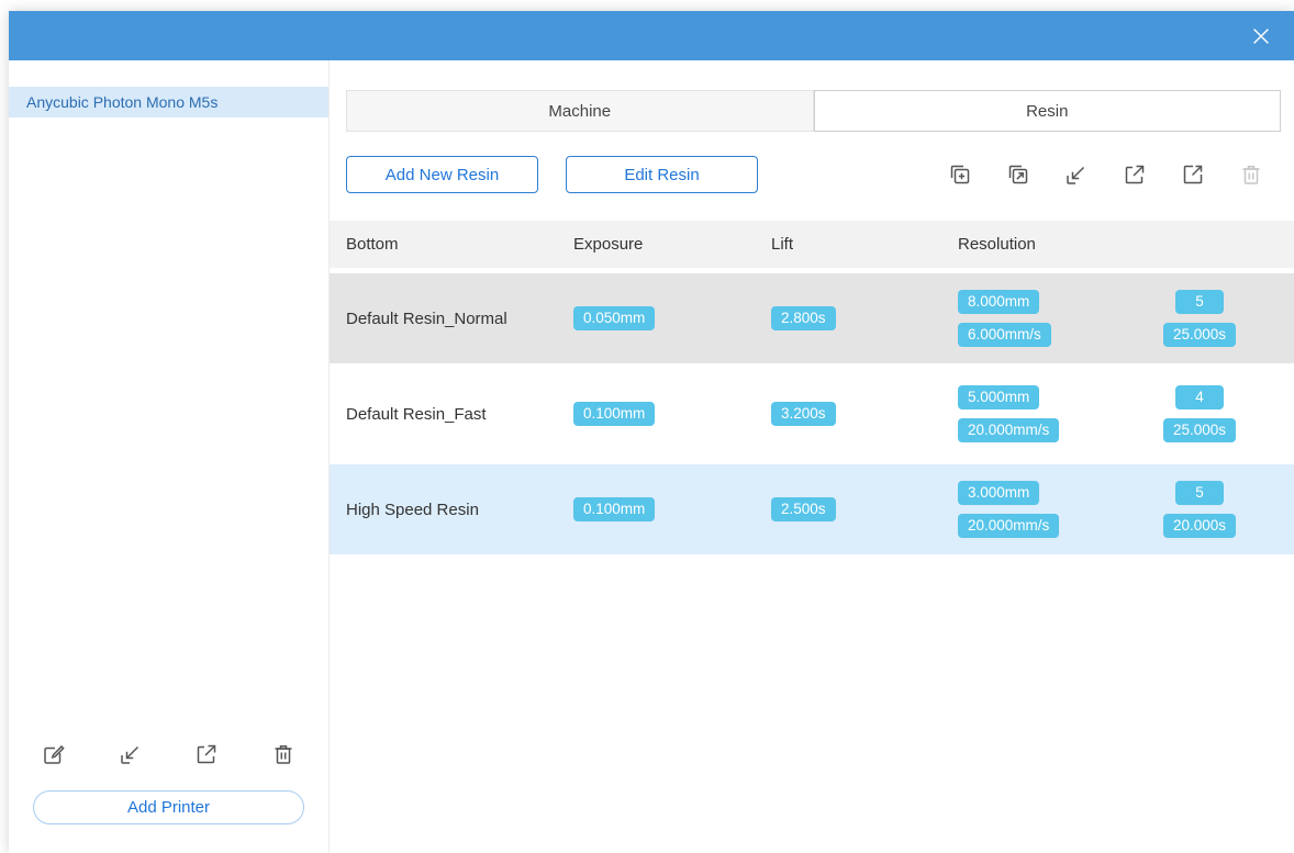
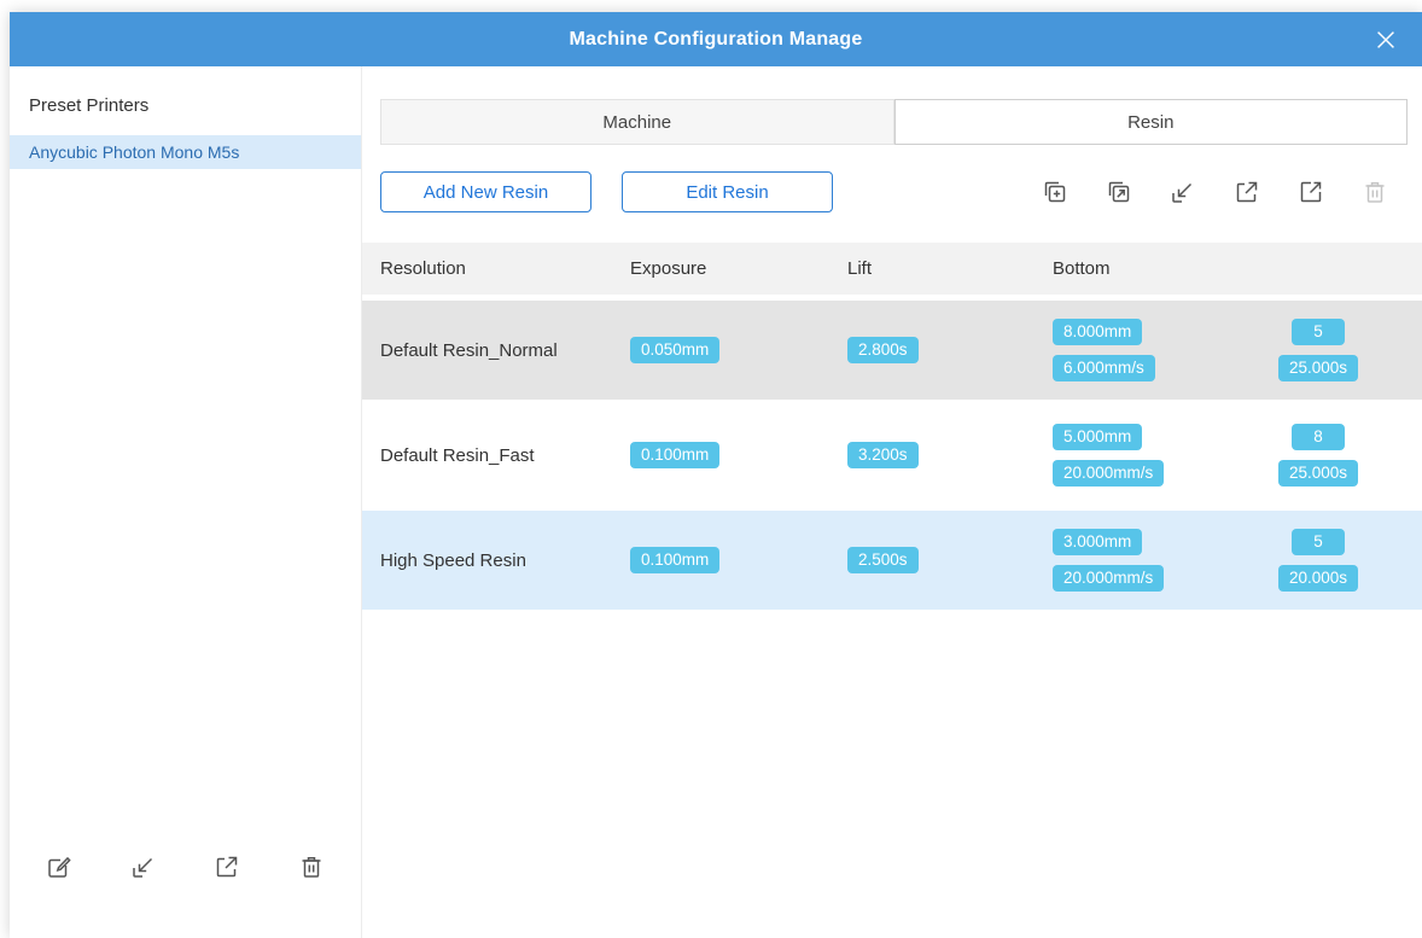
+ Machine Configuration Manage
+ Preset Printers
  Anycubic Photon Mono M5s
- Add Printer
  Machine
  Resin
  Add New Resin
  Edit Resin
- Bottom
+ Resolution
  Exposure
  Lift
- Resolution
+ Bottom
  Default Resin_Normal
  0.050mm
  2.800s
  8.000mm
  6.000mm/s
  5
  25.000s
  Default Resin_Fast
  0.100mm
  3.200s
  5.000mm
  20.000mm/s
- 4
+ 8
  25.000s
  High Speed Resin
  0.100mm
  2.500s
  3.000mm
  20.000mm/s
  5
  20.000s
